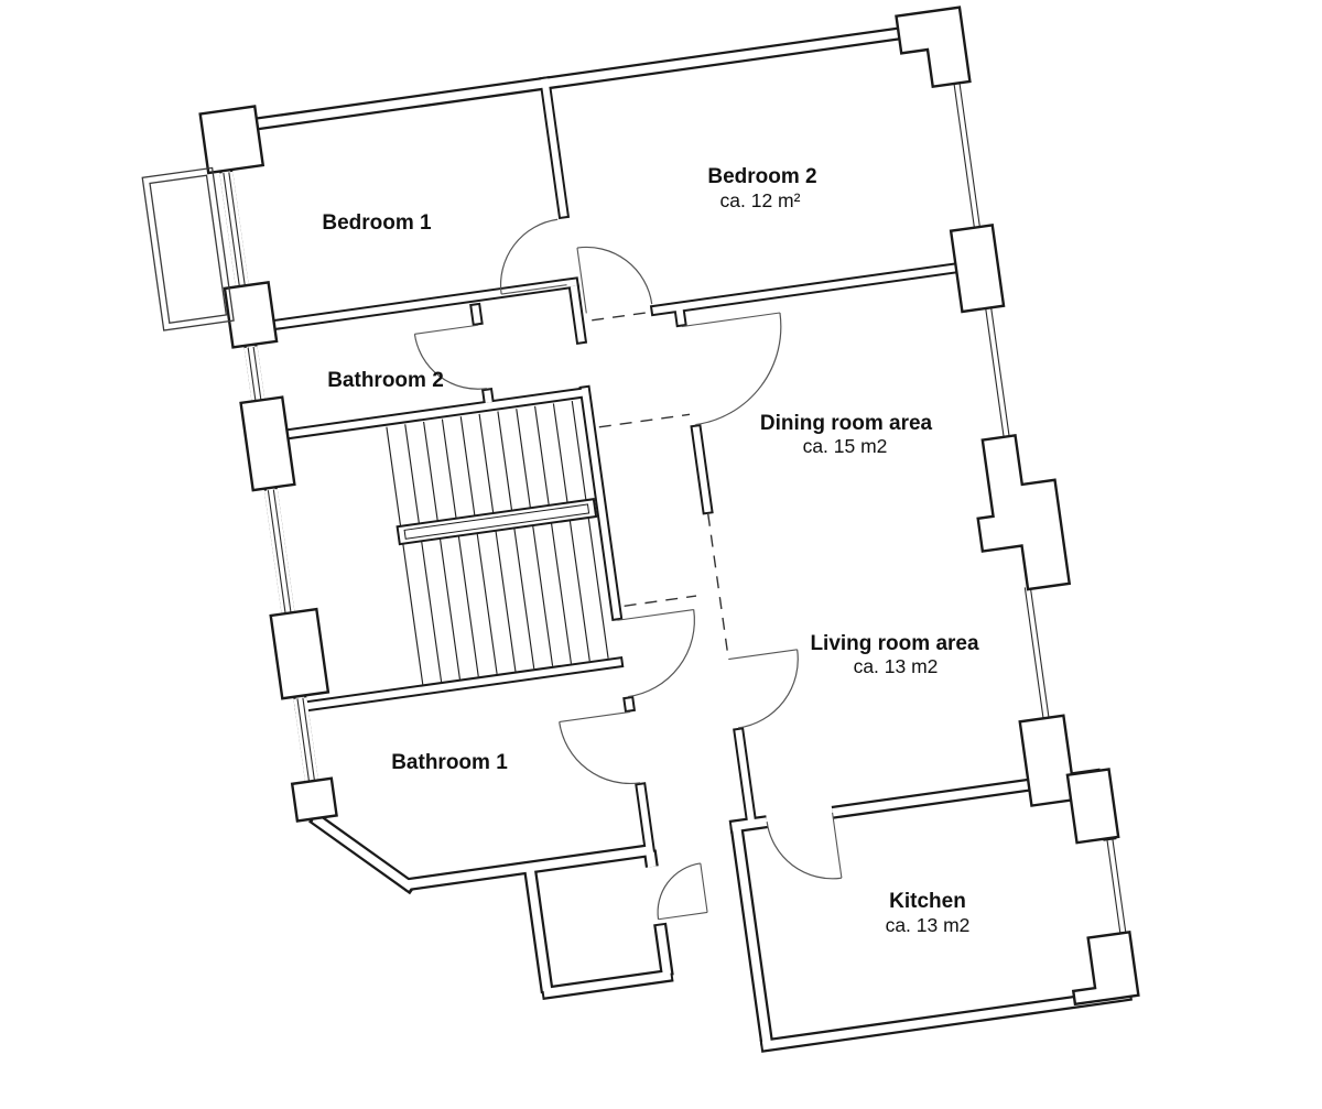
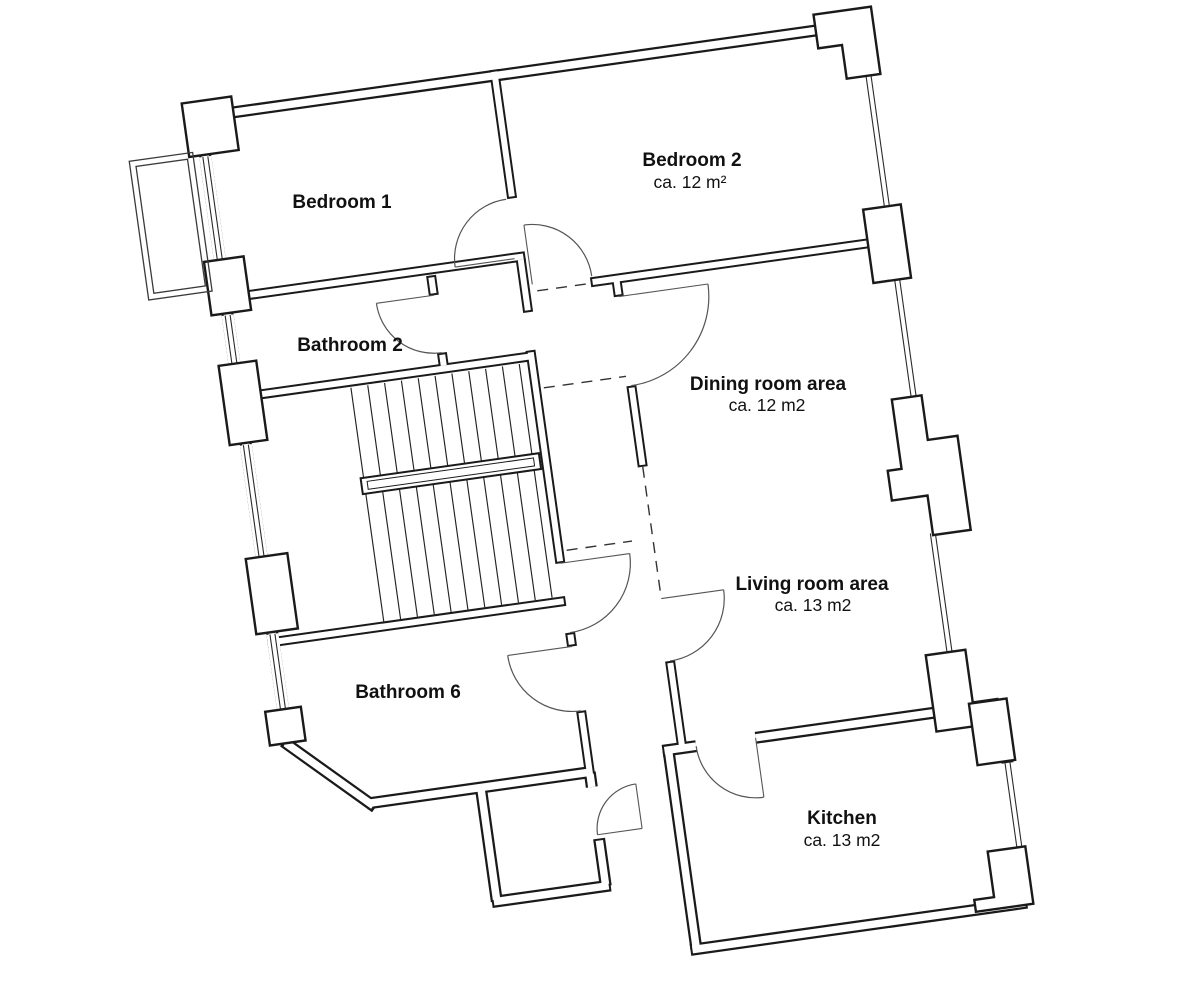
  Bedroom 1
  Bedroom 2
  ca. 12 m²
  Bathroom 2
  Dining room area
- ca. 15 m2
+ ca. 12 m2
  Living room area
  ca. 13 m2
- Bathroom 1
+ Bathroom 6
  Kitchen
  ca. 13 m2
